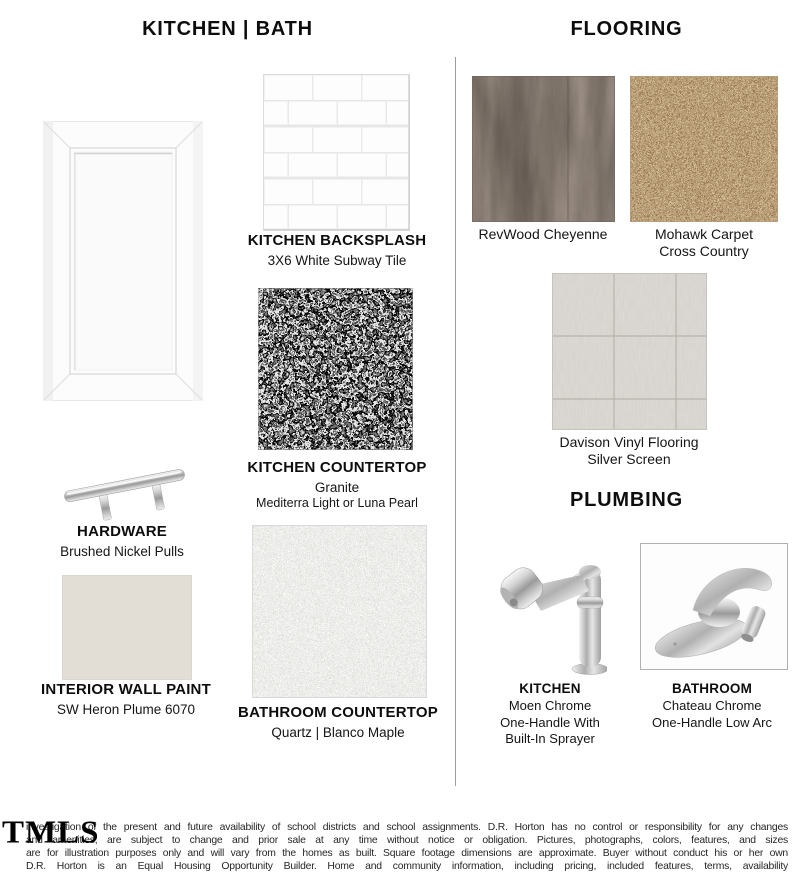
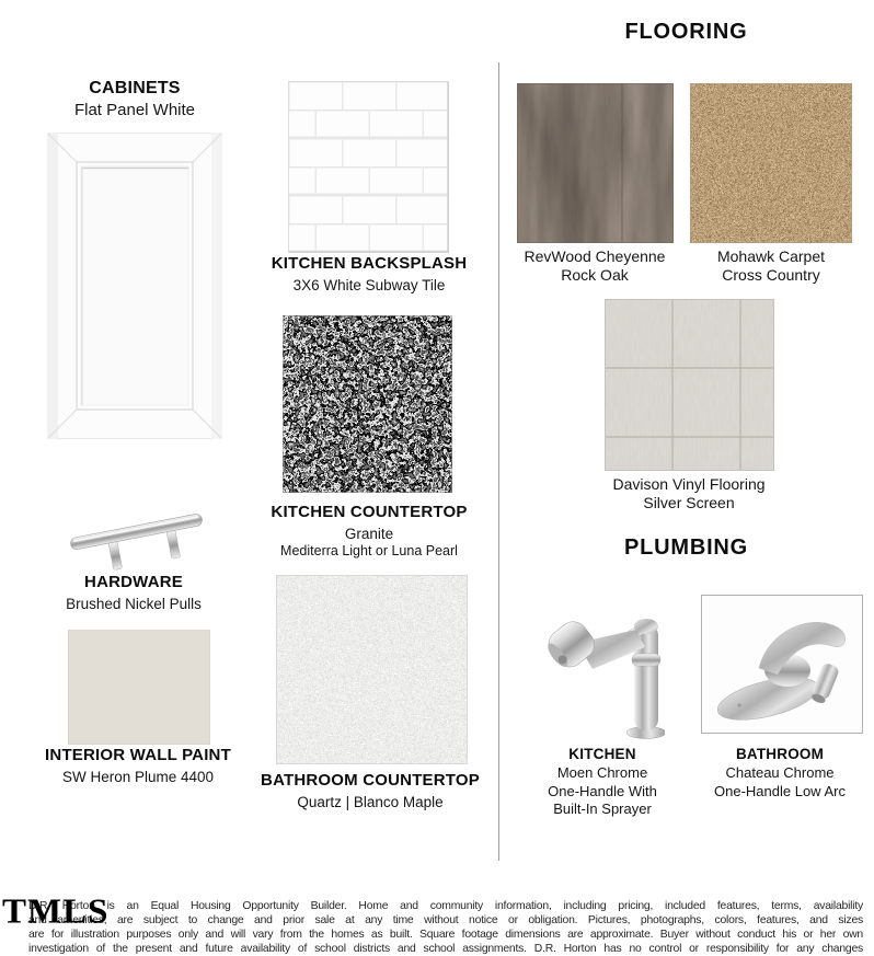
- KITCHEN | BATH
  FLOORING
  PLUMBING
+ CABINETS
+ Flat Panel White
  KITCHEN BACKSPLASH
  3X6 White Subway Tile
  KITCHEN COUNTERTOP
  Granite
  Mediterra Light or Luna Pearl
  HARDWARE
  Brushed Nickel Pulls
  INTERIOR WALL PAINT
- SW Heron Plume 6070
+ SW Heron Plume 4400
  BATHROOM COUNTERTOP
  Quartz | Blanco Maple
  RevWood Cheyenne
+ Rock Oak
  Mohawk Carpet
  Cross Country
  Davison Vinyl Flooring
  Silver Screen
  KITCHEN
  Moen Chrome
  One-Handle With
  Built-In Sprayer
  BATHROOM
  Chateau Chrome
  One-Handle Low Arc
- investigation of the present and future availability of school districts and school assignments. D.R. Horton has no control or responsibility for any changes
+ D.R. Horton is an Equal Housing Opportunity Builder. Home and community information, including pricing, included features, terms, availability
  and amenities, are subject to change and prior sale at any time without notice or obligation. Pictures, photographs, colors, features, and sizes
  are for illustration purposes only and will vary from the homes as built. Square footage dimensions are approximate. Buyer without conduct his or her own
- D.R. Horton is an Equal Housing Opportunity Builder. Home and community information, including pricing, included features, terms, availability
+ investigation of the present and future availability of school districts and school assignments. D.R. Horton has no control or responsibility for any changes
  TMLS
